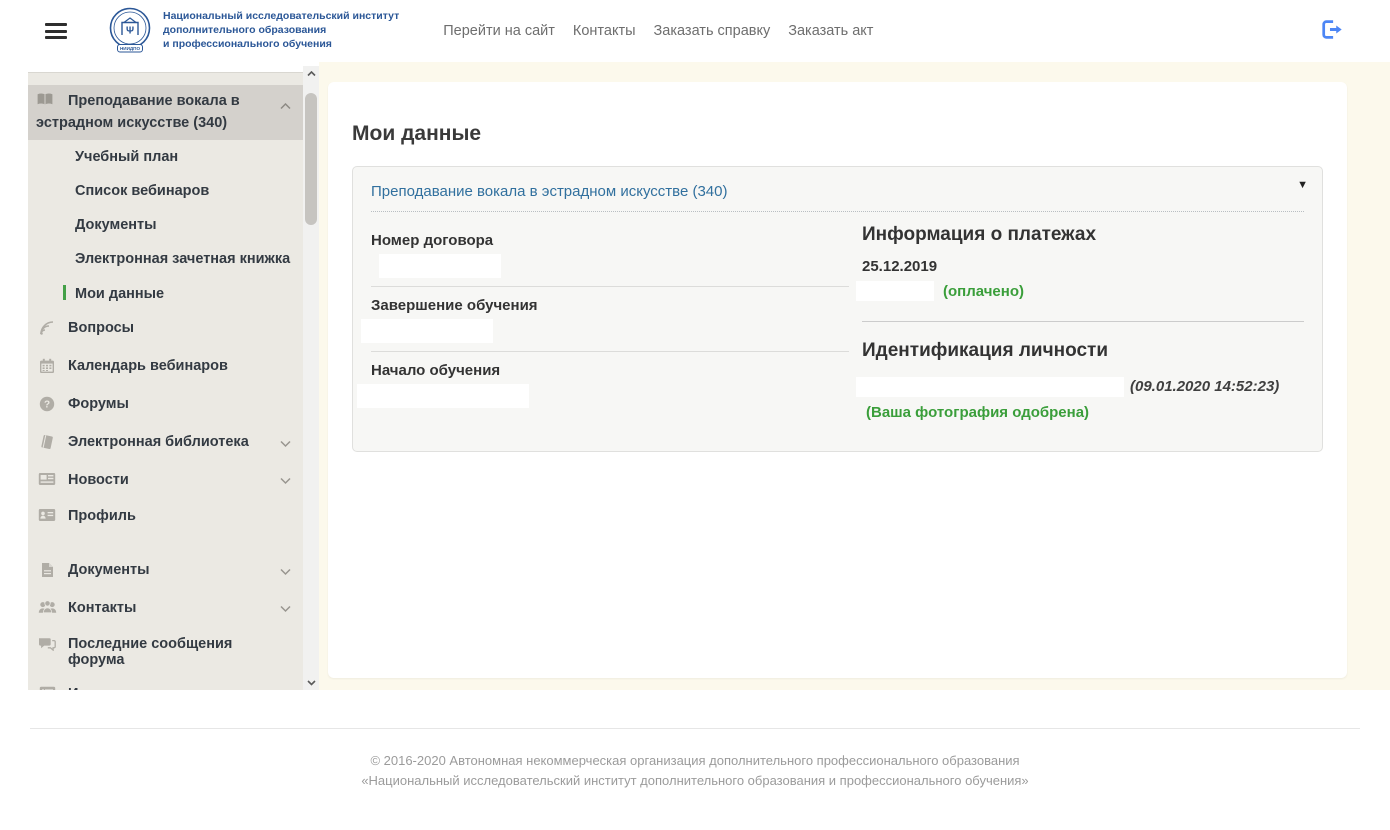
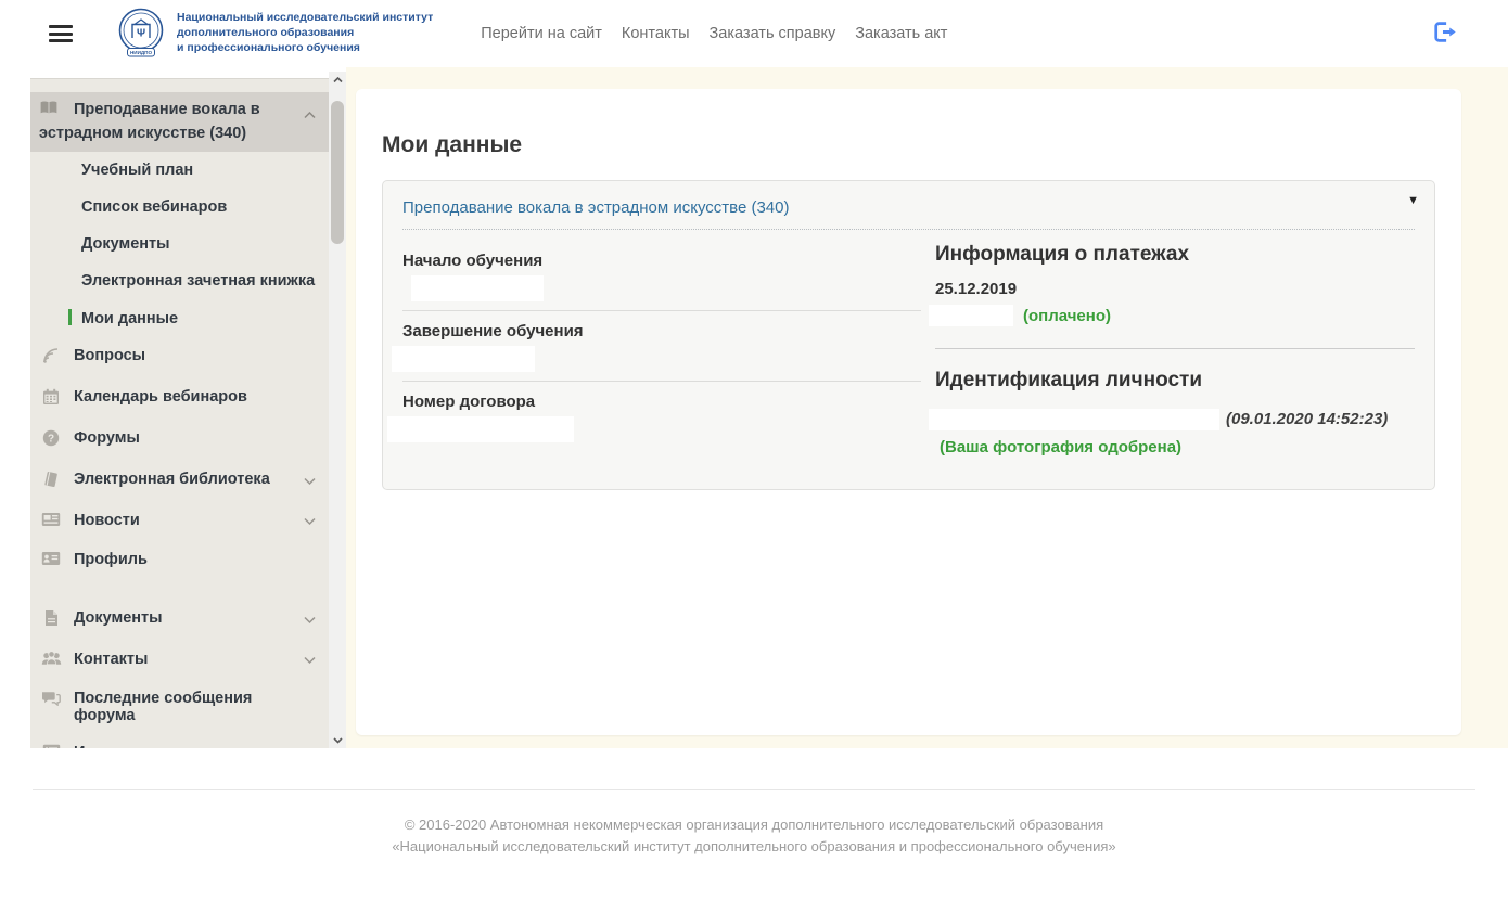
  Ψ
  Национальный исследовательский институт
  дополнительного образования
  и профессионального обучения
  Перейти на сайт
  Контакты
  Заказать справку
  Заказать акт
  Преподавание вокала в эстрадном искусстве (340)
  Учебный план
  Список вебинаров
  Документы
  Электронная зачетная книжка
  Мои данные
  Вопросы
  Календарь вебинаров
  ?
  Форумы
  Электронная библиотека
  Новости
  Профиль
  Документы
  Контакты
  Последние сообщения форума
  Мои данные
  ▼
  Преподавание вокала в эстрадном искусстве (340)
- Номер договора
+ Начало обучения
  Завершение обучения
- Начало обучения
+ Номер договора
  Информация о платежах
  25.12.2019
  (оплачено)
  Идентификация личности
  (09.01.2020 14:52:23) (Ваша фотография одобрена)
- © 2016-2020 Автономная некоммерческая организация дополнительного профессионального образования
+ © 2016-2020 Автономная некоммерческая организация дополнительного исследовательский образования
  «Национальный исследовательский институт дополнительного образования и профессионального обучения»
